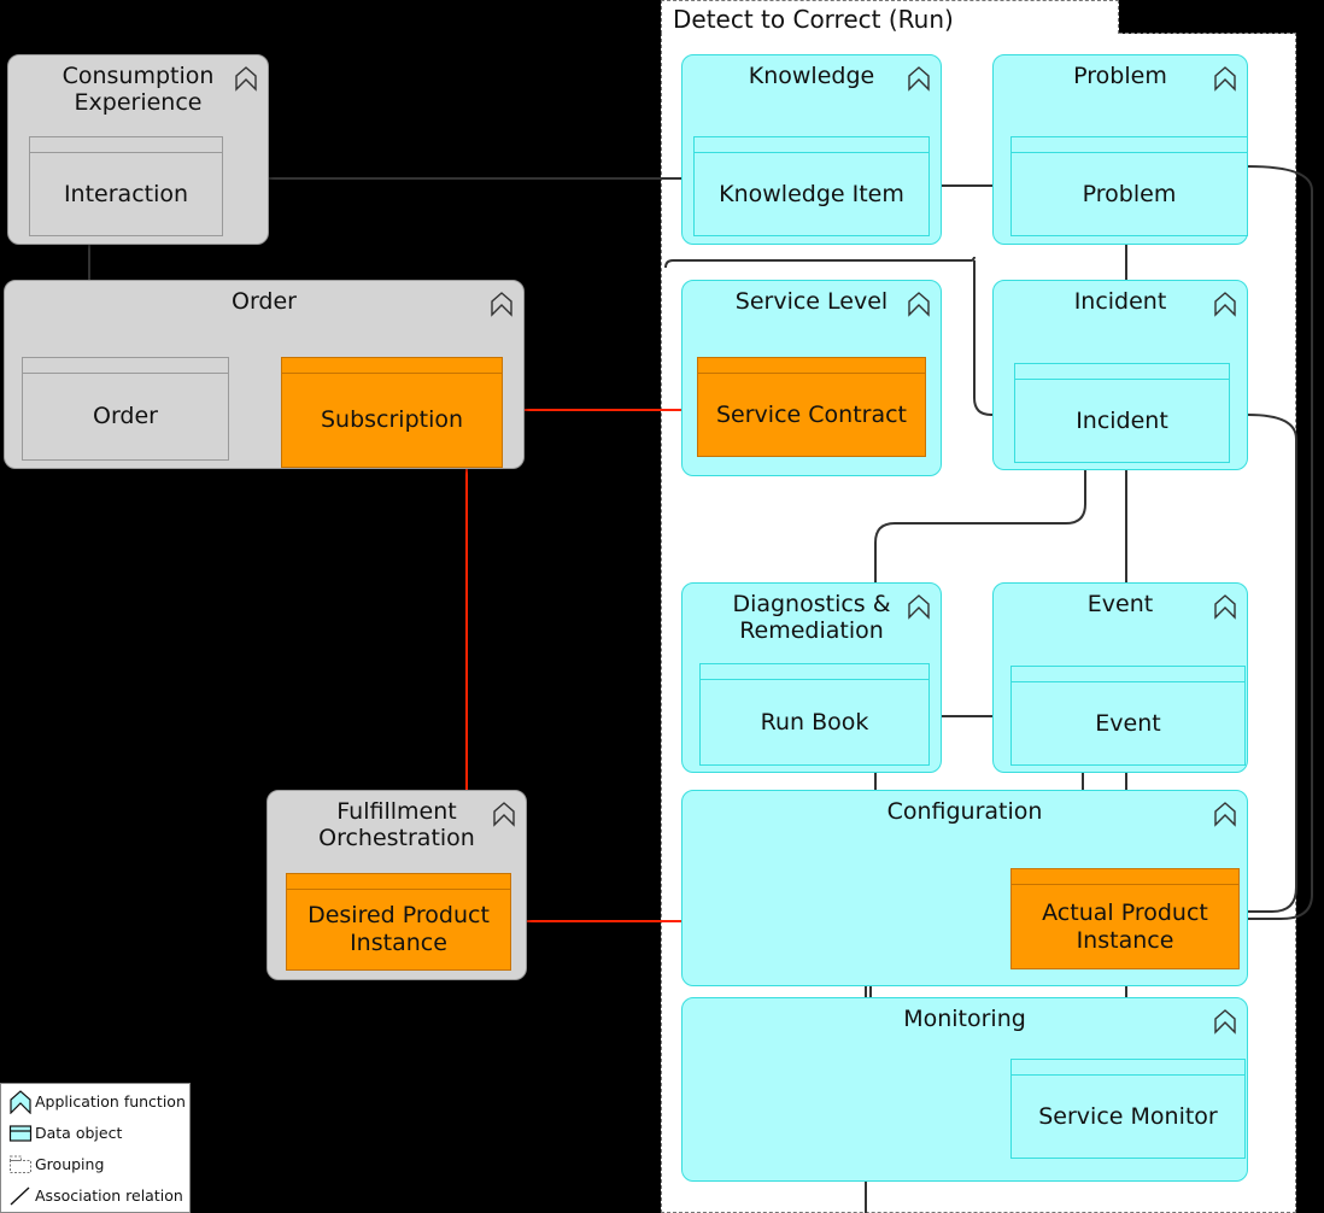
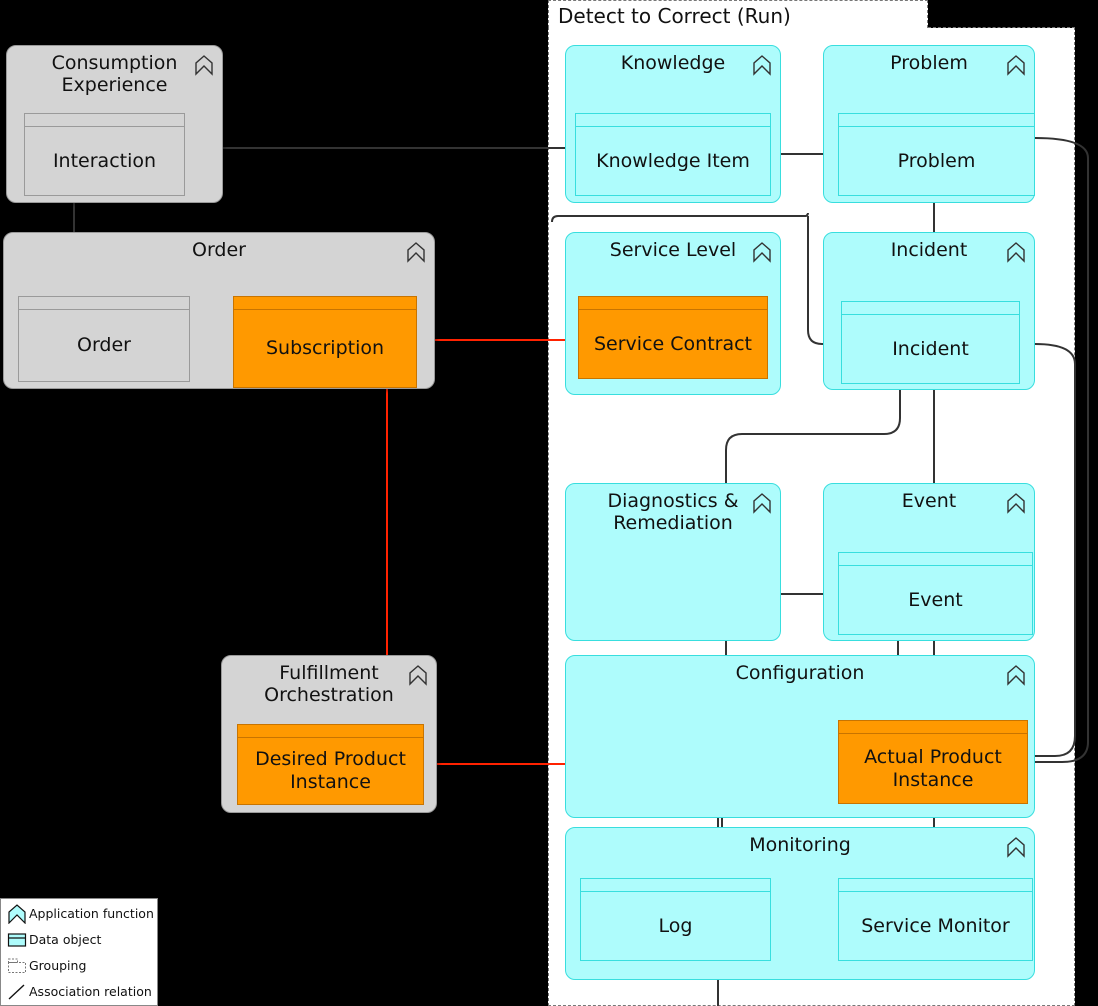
  Detect to Correct (Run)
  Consumption
  Experience
  Interaction
  Order
  Order
  Subscription
  Fulfillment
  Orchestration
  Desired Product Instance
  Knowledge
  Knowledge Item
  Problem
  Problem
  Service Level
  Service Contract
  Incident
  Incident
  Diagnostics &
  Remediation
- Run Book
  Event
  Event
  Configuration
  Actual Product
  Instance
  Monitoring
+ Log
  Service Monitor
  Application function
  Data object
  Grouping
  Association relation
